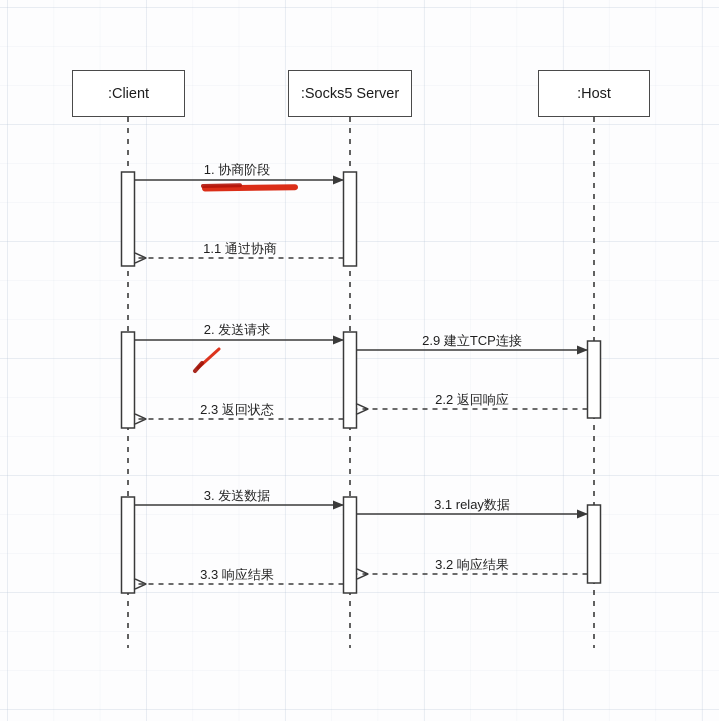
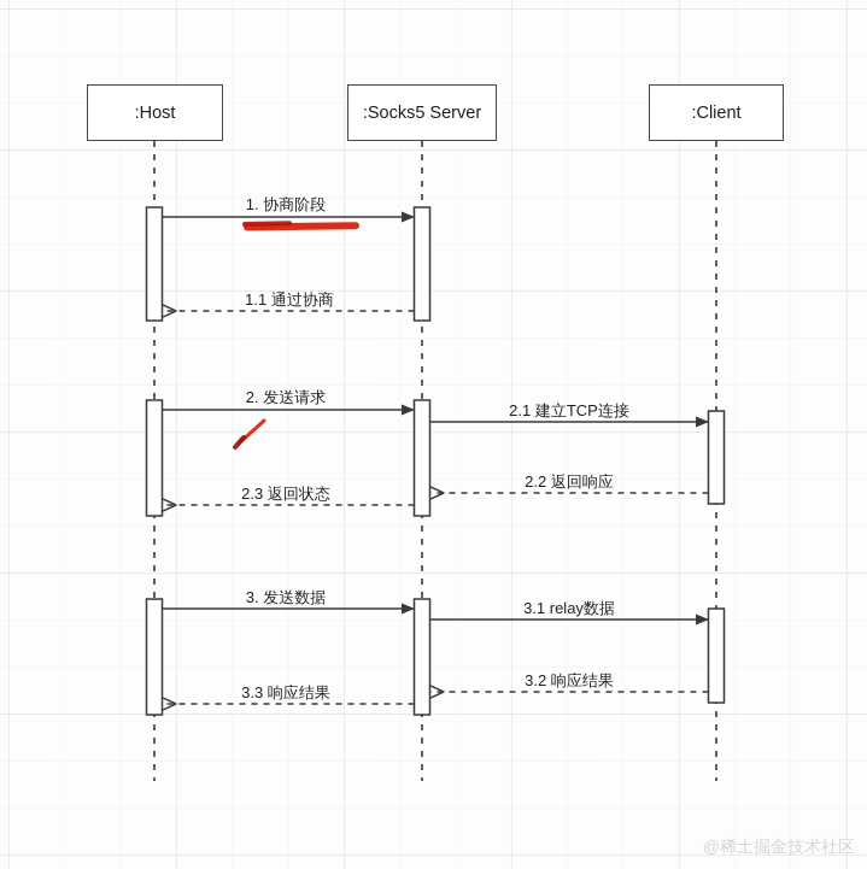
- :Client
+ :Host
  :Socks5 Server
- :Host
+ :Client
  1. 协商阶段
  1.1 通过协商
  2. 发送请求
- 2.9 建立TCP连接
+ 2.1 建立TCP连接
  2.2 返回响应
  2.3 返回状态
  3. 发送数据
  3.1 relay数据
  3.2 响应结果
  3.3 响应结果
+ @稀土掘金技术社区
